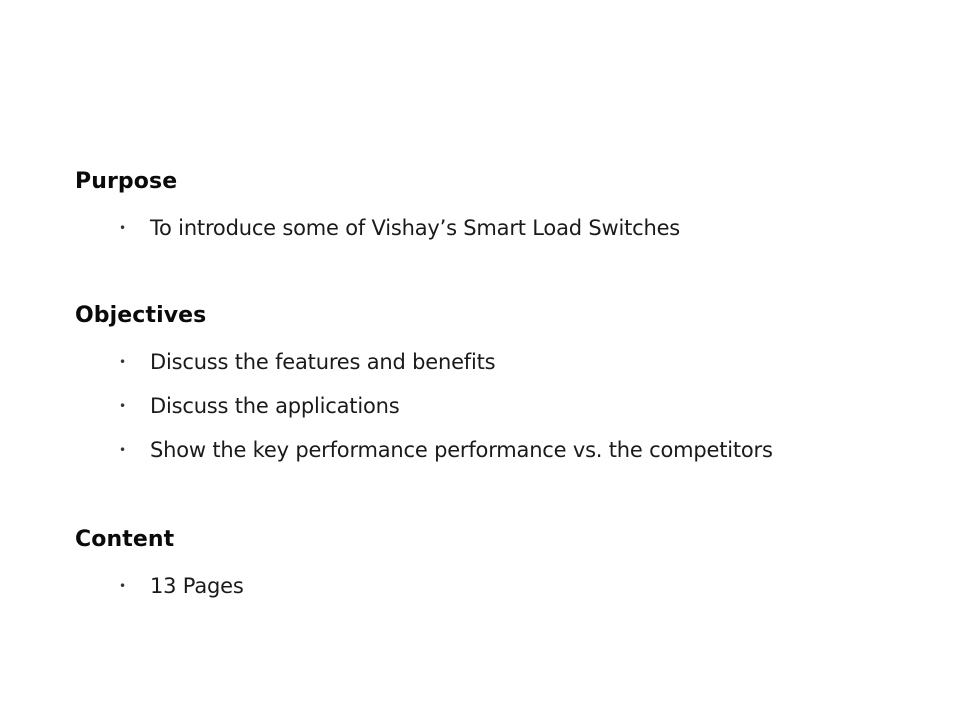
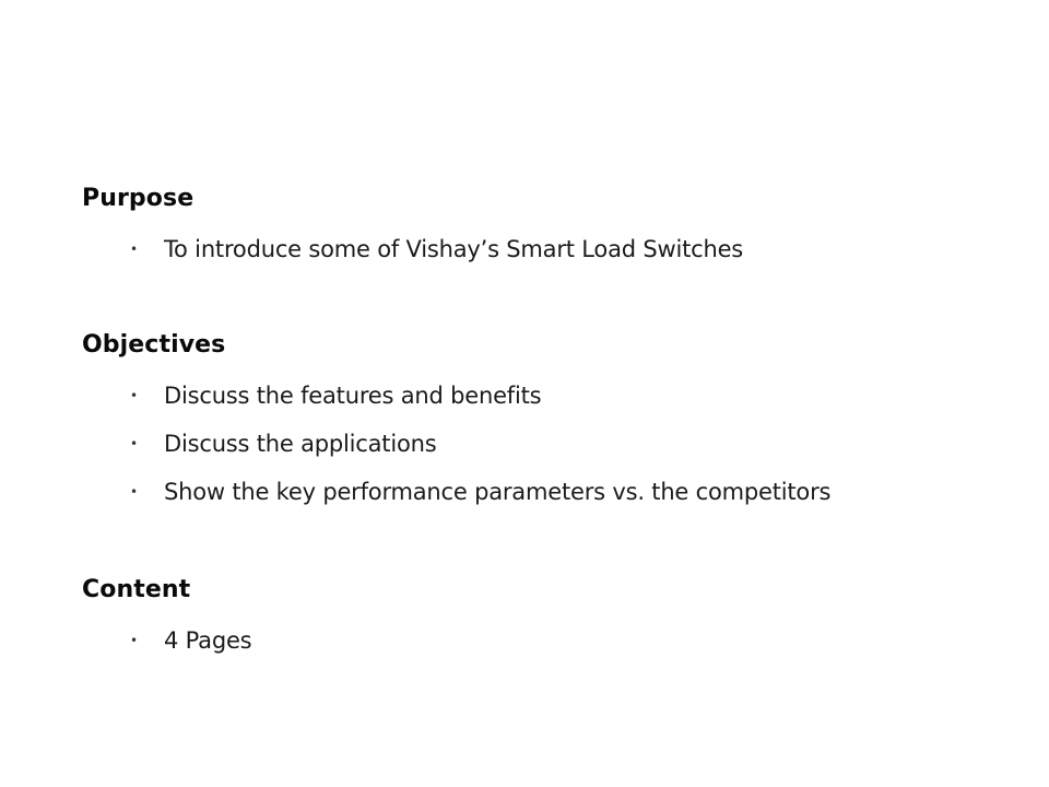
  Purpose
  •
  To introduce some of Vishay’s Smart Load Switches
  Objectives
  •
  Discuss the features and benefits
  •
  Discuss the applications
  •
- Show the key performance performance vs. the competitors
+ Show the key performance parameters vs. the competitors
  Content
  •
- 13 Pages
+ 4 Pages
